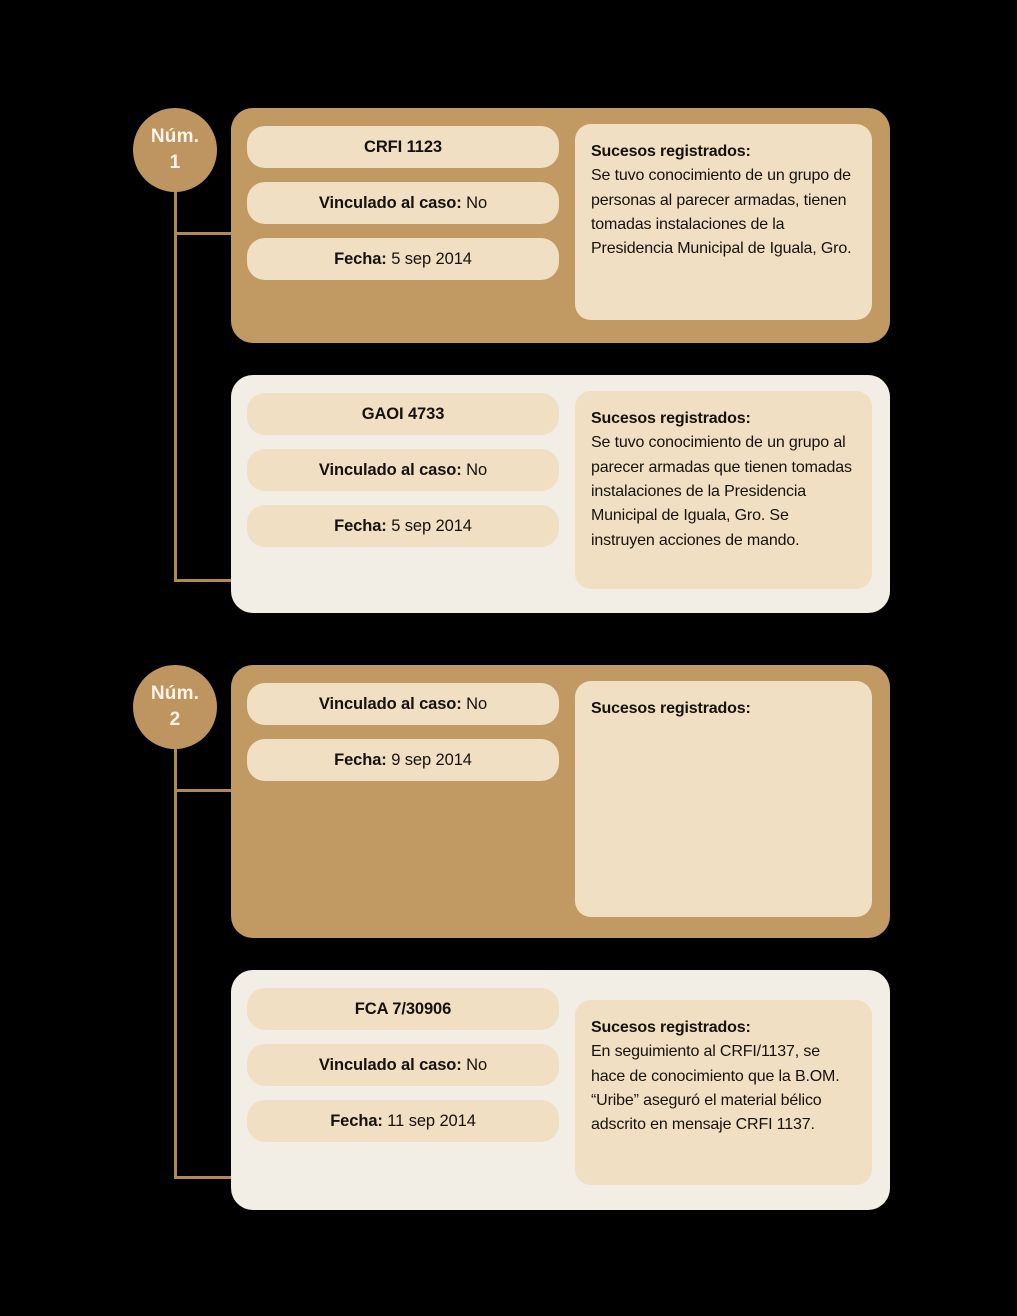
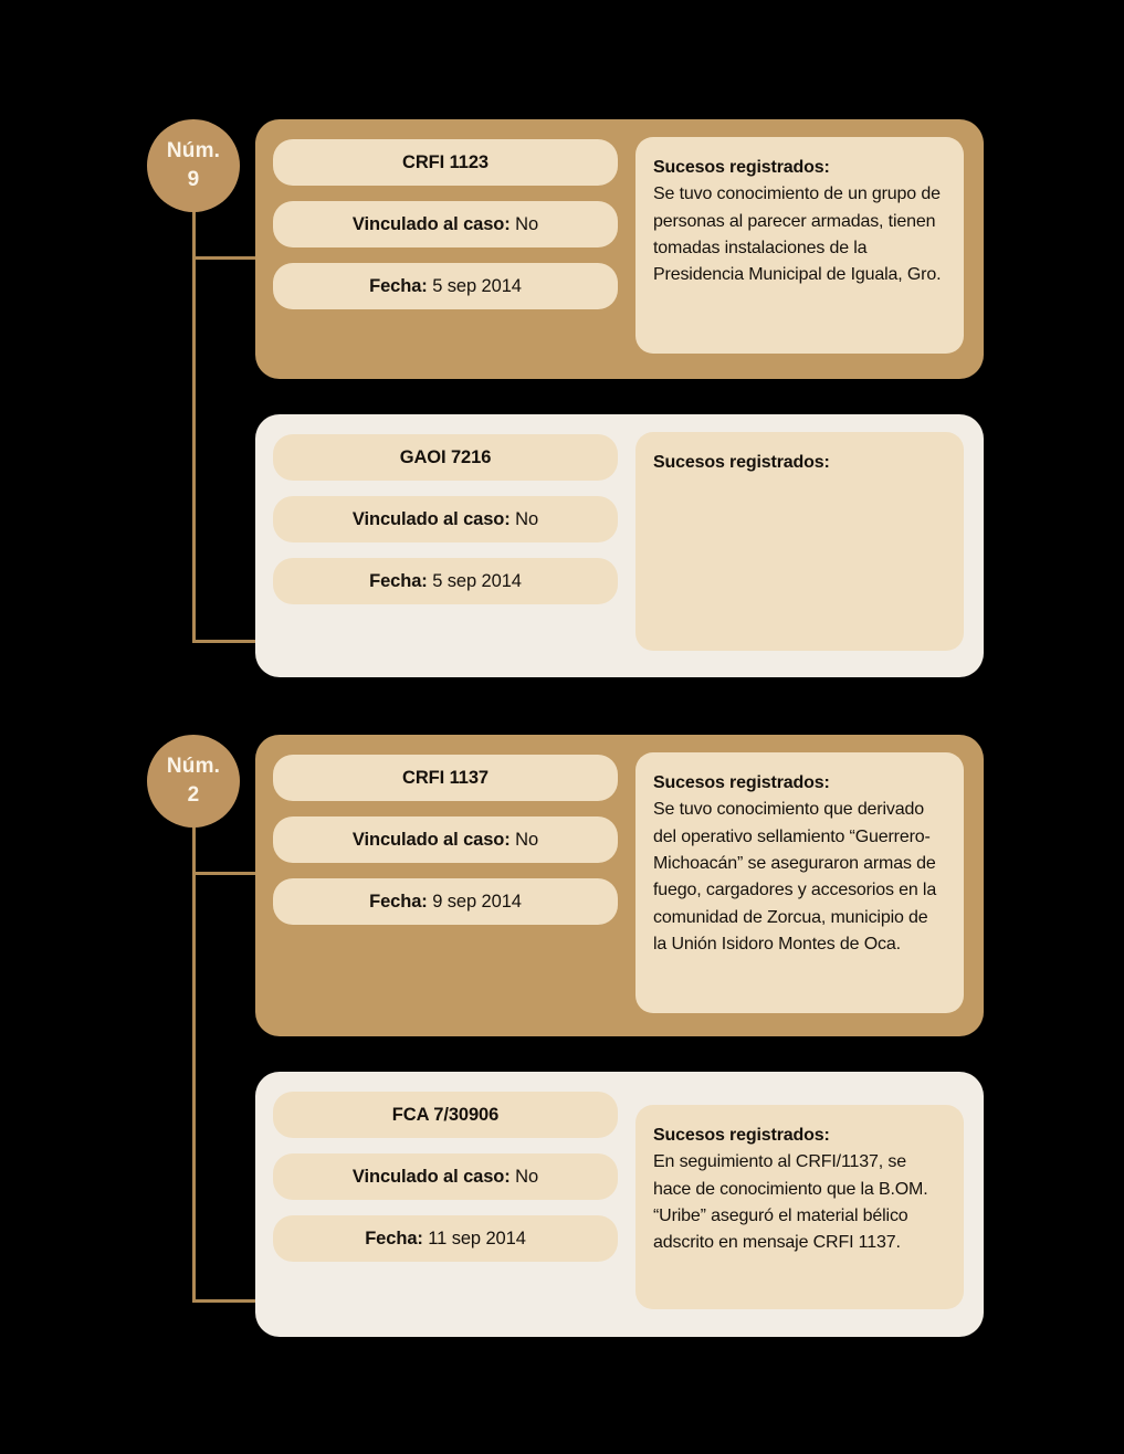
  Núm.
- 1
+ 9
  CRFI 1123
  Vinculado al caso:
  No
  Fecha:
  5 sep 2014
  Sucesos registrados:
  Se tuvo conocimiento de un grupo de personas al parecer armadas, tienen tomadas instalaciones de la Presidencia Municipal de Iguala, Gro.
- GAOI 4733
+ GAOI 7216
  Vinculado al caso:
  No
  Fecha:
  5 sep 2014
  Sucesos registrados:
- Se tuvo conocimiento de un grupo al parecer armadas que tienen tomadas instalaciones de la Presidencia Municipal de Iguala, Gro. Se instruyen acciones de mando.
  Núm.
  2
+ CRFI 1137
  Vinculado al caso:
  No
  Fecha:
  9 sep 2014
  Sucesos registrados:
+ Se tuvo conocimiento que derivado del operativo sellamiento “Guerrero-Michoacán” se aseguraron armas de fuego, cargadores y accesorios en la comunidad de Zorcua, municipio de la Unión Isidoro Montes de Oca.
  FCA 7/30906
  Vinculado al caso:
  No
  Fecha:
  11 sep 2014
  Sucesos registrados:
  En seguimiento al CRFI/1137, se hace de conocimiento que la B.OM. “Uribe” aseguró el material bélico adscrito en mensaje CRFI 1137.
